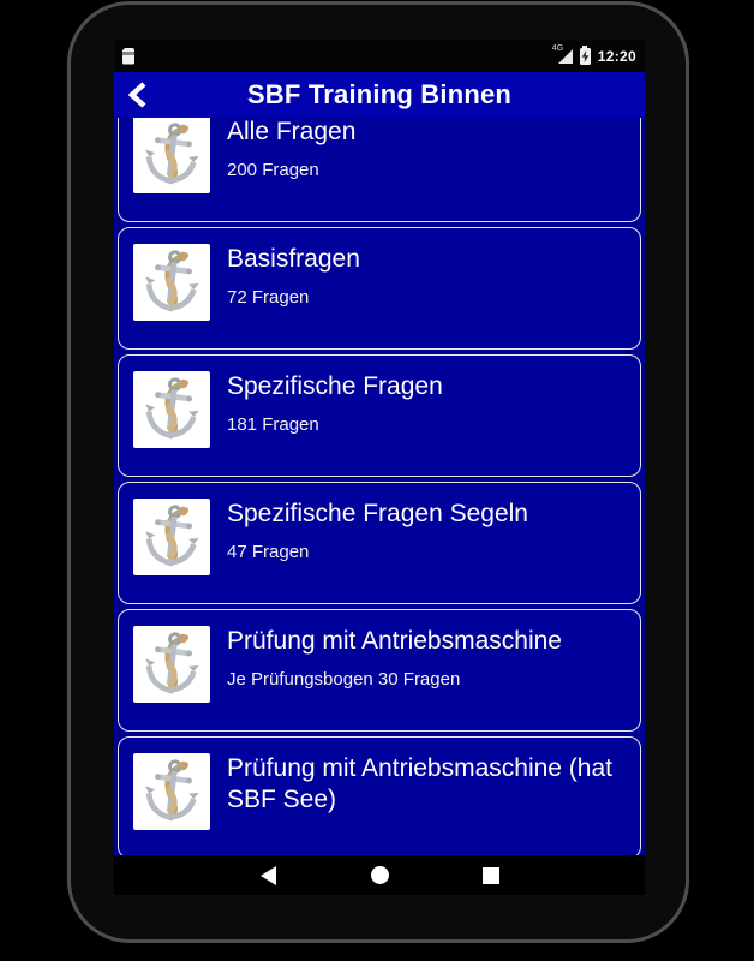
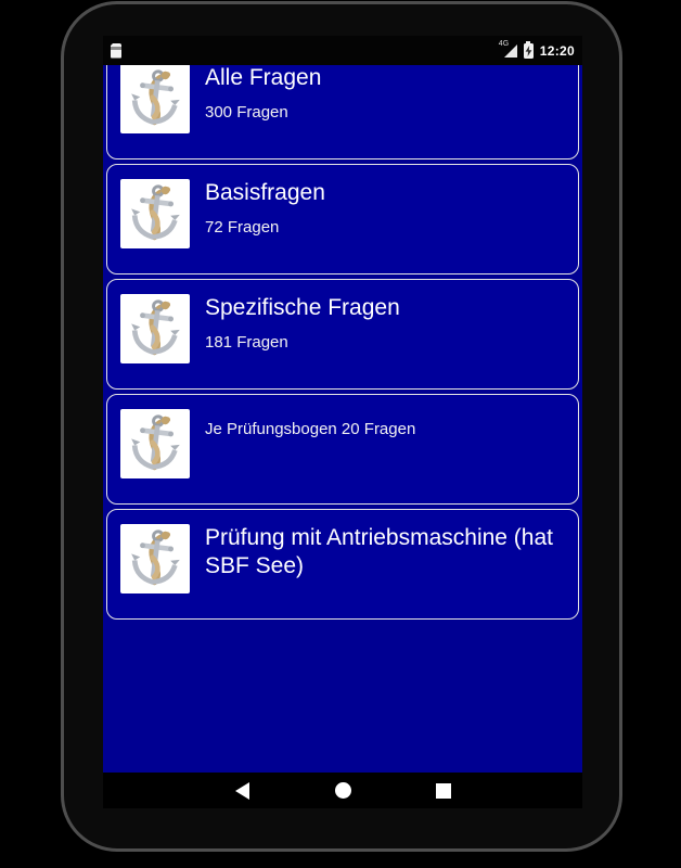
  12:20
- SBF Training Binnen
  Alle Fragen
- 200 Fragen
+ 300 Fragen
  Basisfragen
  72 Fragen
  Spezifische Fragen
  181 Fragen
- Spezifische Fragen Segeln
- 47 Fragen
- Prüfung mit Antriebsmaschine
- Je Prüfungsbogen 30 Fragen
+ Je Prüfungsbogen 20 Fragen
  Prüfung mit Antriebsmaschine (hat SBF See)
